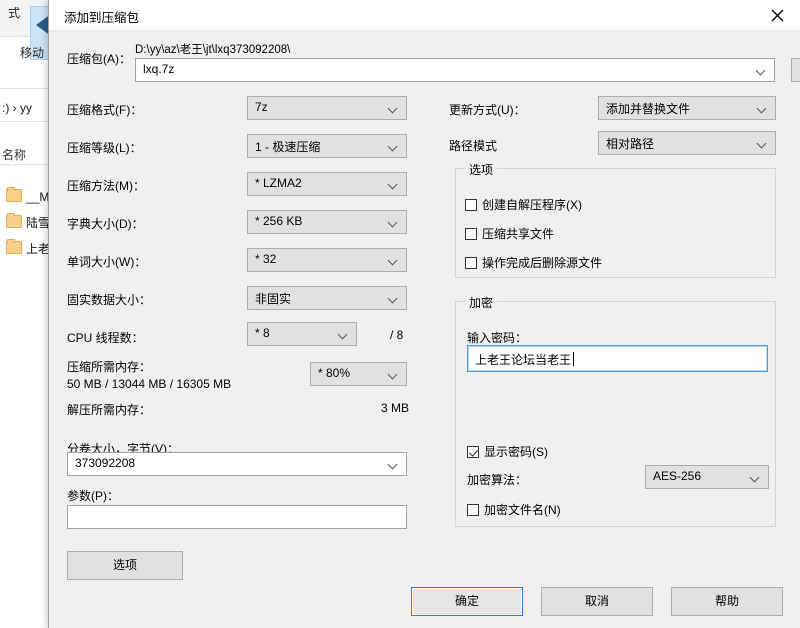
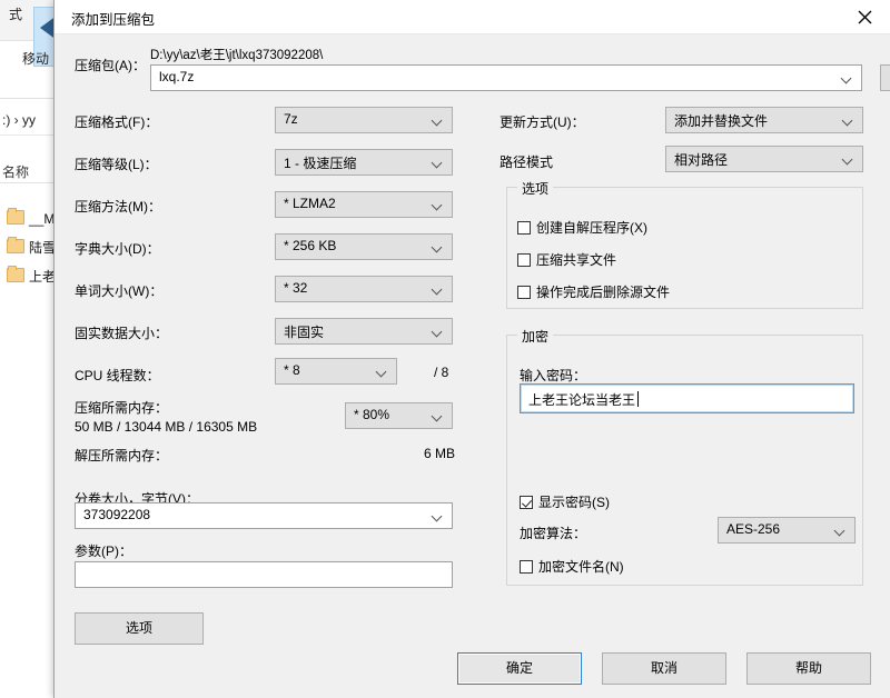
  式
  移动
  :) › yy
  名称
  __M
  添加到压缩包
  压缩包(A)：
  D:\yy\az\老王\jt\lxq373092208\
  lxq.7z
  压缩格式(F)：
  7z
  压缩等级(L)：
  1 - 极速压缩
  压缩方法(M)：
  * LZMA2
  字典大小(D)：
  * 256 KB
  单词大小(W)：
  * 32
  固实数据大小：
  非固实
  CPU 线程数：
  * 8
  / 8
  压缩所需内存：
  50 MB / 13044 MB / 16305 MB
  * 80%
  解压所需内存：
- 3 MB
+ 6 MB
  分卷大小，字节(V)：
  373092208
  参数(P)：
  更新方式(U)：
  添加并替换文件
  路径模式
  相对路径
  选项
  创建自解压程序(X)
  压缩共享文件
  操作完成后删除源文件
  加密
  输入密码：
  上老王论坛当老王
  显示密码(S)
  加密算法：
  AES-256
  加密文件名(N)
  选项
  确定
  取消
  帮助
